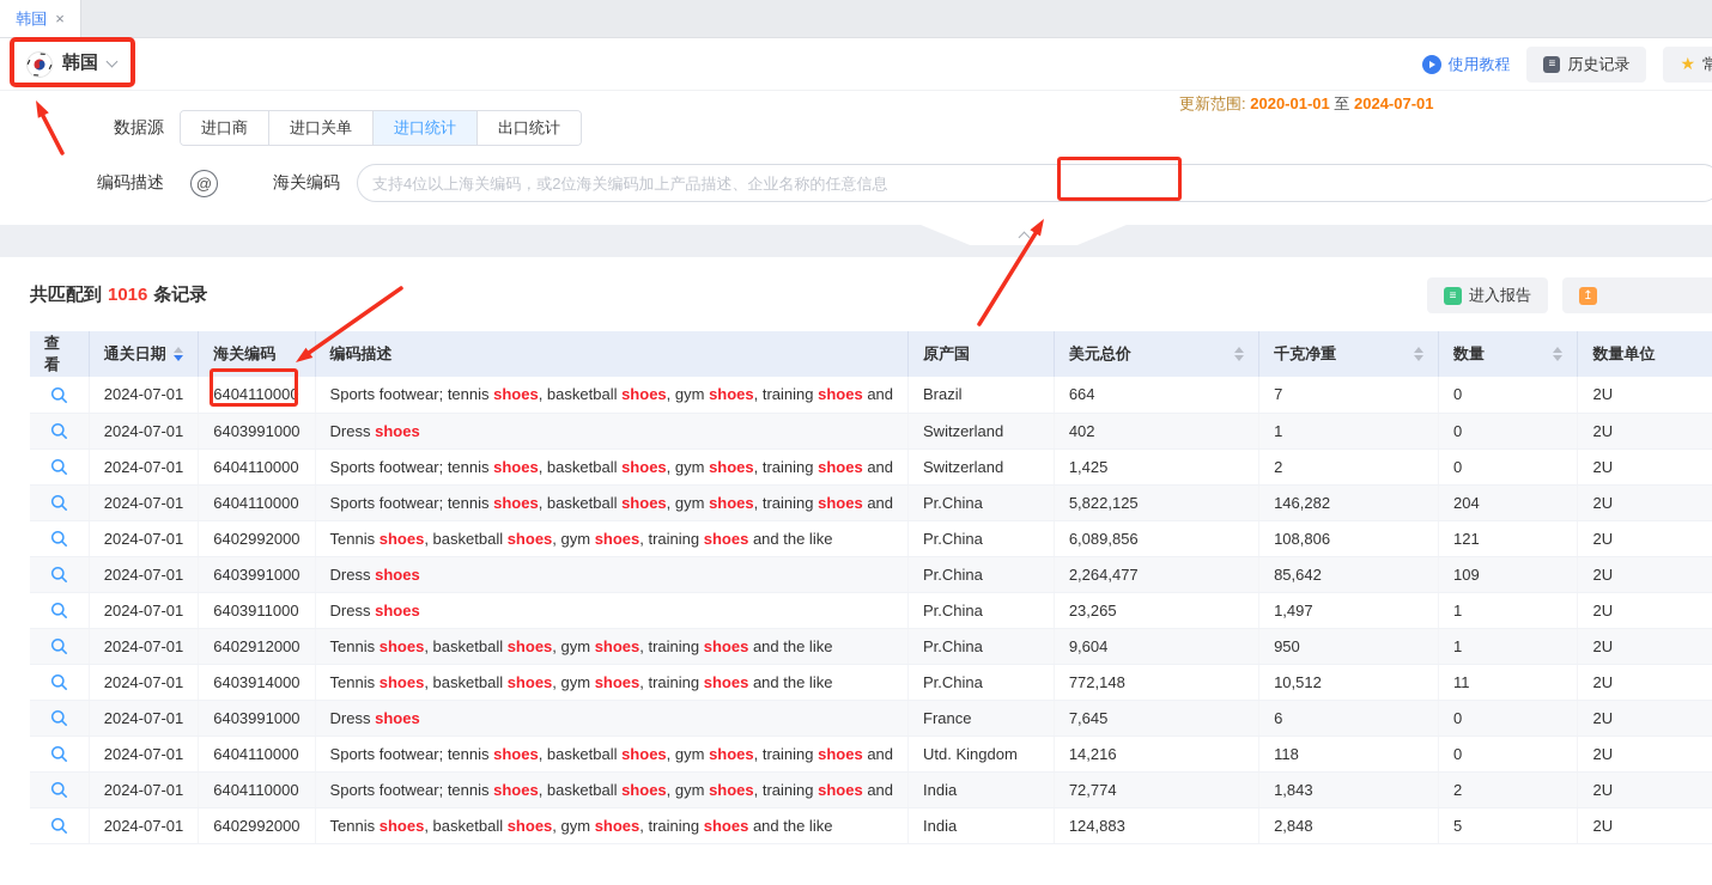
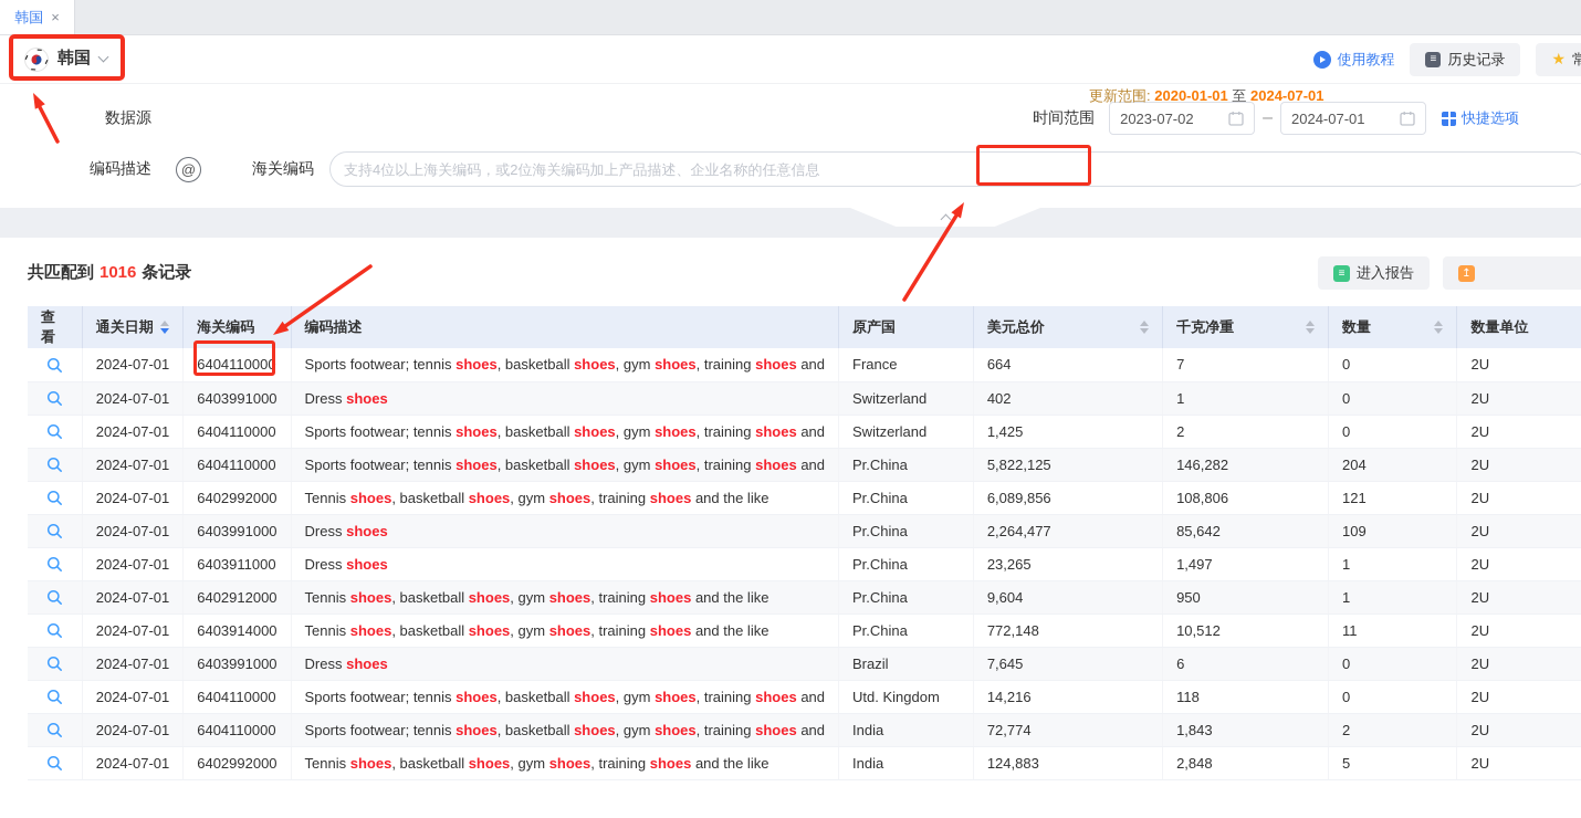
  韩国
  ×
  韩国
  使用教程
  ≡
  历史记录
  ★
  数据源
- 进口商
- 进口关单
- 进口统计
- 出口统计
  更新范围: 2020-01-01 至 2024-07-01
+ 时间范围
+ 2023-07-02
+ –
+ 2024-07-01
+ 快捷选项
  编码描述
  @
  海关编码
  支持4位以上海关编码，或2位海关编码加上产品描述、企业名称的任意信息
  共匹配到 1016 条记录
  ≡
  进入报告
  ↥
  查看	通关日期	海关编码	编码描述	原产国	美元总价	千克净重	数量	数量单位
- 	2024-07-01	6404110000	Sports footwear; tennis shoes, basketball shoes, gym shoes, training shoes and	Brazil	664	7	0	2U
+ 	2024-07-01	6404110000	Sports footwear; tennis shoes, basketball shoes, gym shoes, training shoes and	France	664	7	0	2U
  	2024-07-01	6403991000	Dress shoes	Switzerland	402	1	0	2U
  	2024-07-01	6404110000	Sports footwear; tennis shoes, basketball shoes, gym shoes, training shoes and	Switzerland	1,425	2	0	2U
  	2024-07-01	6404110000	Sports footwear; tennis shoes, basketball shoes, gym shoes, training shoes and	Pr.China	5,822,125	146,282	204	2U
  	2024-07-01	6402992000	Tennis shoes, basketball shoes, gym shoes, training shoes and the like	Pr.China	6,089,856	108,806	121	2U
  	2024-07-01	6403991000	Dress shoes	Pr.China	2,264,477	85,642	109	2U
  	2024-07-01	6403911000	Dress shoes	Pr.China	23,265	1,497	1	2U
  	2024-07-01	6402912000	Tennis shoes, basketball shoes, gym shoes, training shoes and the like	Pr.China	9,604	950	1	2U
  	2024-07-01	6403914000	Tennis shoes, basketball shoes, gym shoes, training shoes and the like	Pr.China	772,148	10,512	11	2U
- 	2024-07-01	6403991000	Dress shoes	France	7,645	6	0	2U
+ 	2024-07-01	6403991000	Dress shoes	Brazil	7,645	6	0	2U
  	2024-07-01	6404110000	Sports footwear; tennis shoes, basketball shoes, gym shoes, training shoes and	Utd. Kingdom	14,216	118	0	2U
  	2024-07-01	6404110000	Sports footwear; tennis shoes, basketball shoes, gym shoes, training shoes and	India	72,774	1,843	2	2U
  	2024-07-01	6402992000	Tennis shoes, basketball shoes, gym shoes, training shoes and the like	India	124,883	2,848	5	2U
